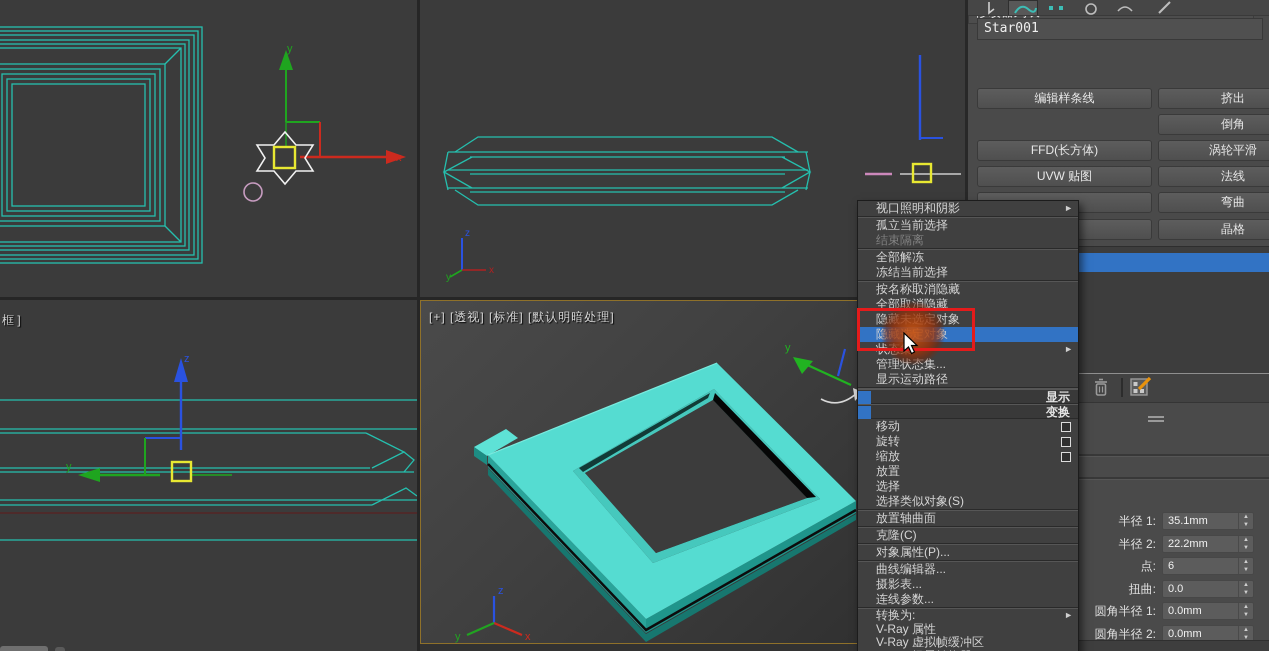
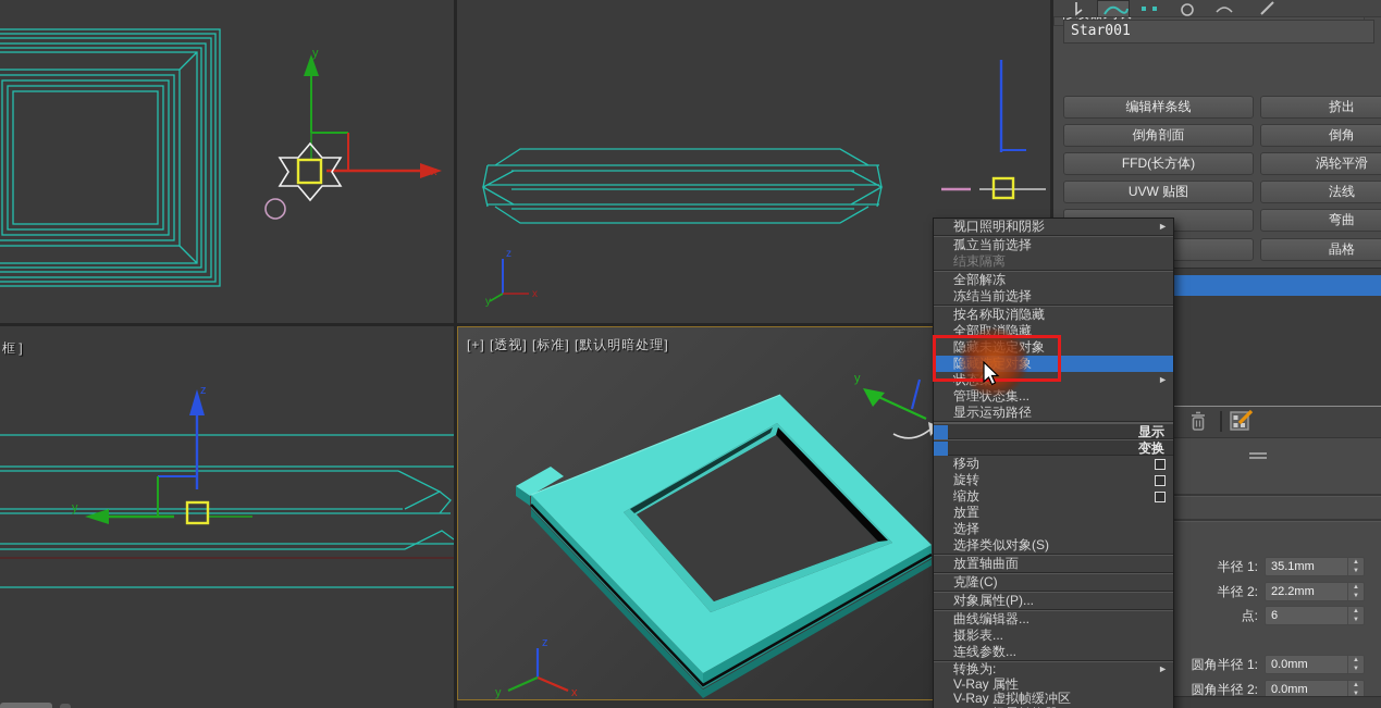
  y
  x
  z
  y
  x
  框 ]
  z
  y
  [+] [透视] [标准] [默认明暗处理]
  y
  z
  x
  y
  Star001
  编辑样条线
+ 倒角剖面
  FFD(长方体)
  UVW 贴图
  挤出
  倒角
  涡轮平滑
  法线
  弯曲
  晶格
  半径 1:
  35.1mm
  半径 2:
  22.2mm
  点:
  6
- 扭曲:
- 0.0
  圆角半径 1:
  0.0mm
  圆角半径 2:
  0.0mm
  视口照明和阴影
  ►
  孤立当前选择
  结束隔离
  全部解冻
  冻结当前选择
  按名称取消隐藏
  ►
  显示运动路径
  显示
  变换
  移动
  旋转
  缩放
  放置
  选择
  选择类似对象(S)
  放置轴曲面
  克隆(C)
  对象属性(P)...
  曲线编辑器...
  摄影表...
  连线参数...
  转换为:
  ►
  V-Ray 属性
  V-Ray 虚拟帧缓冲区
